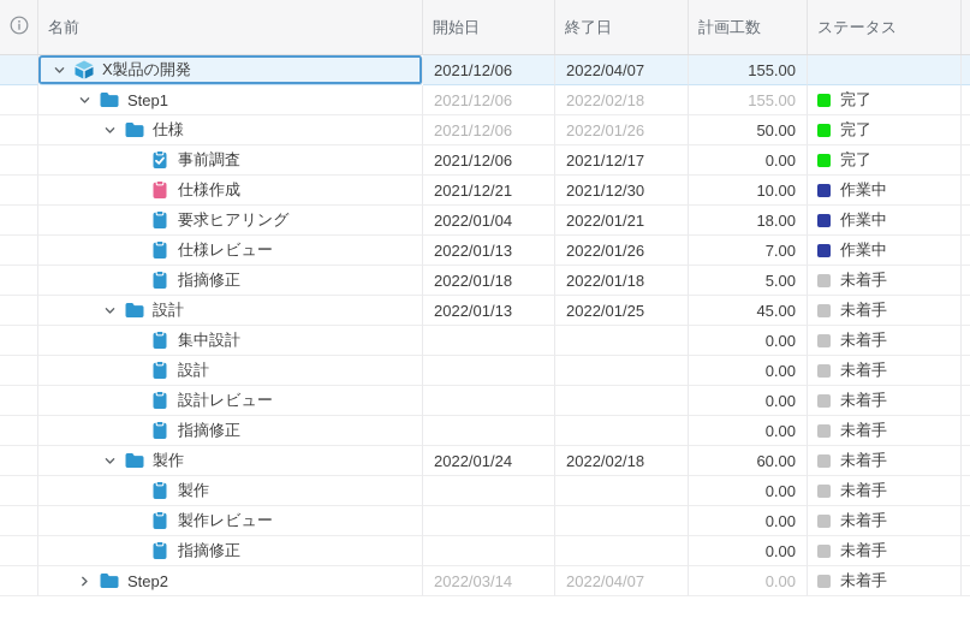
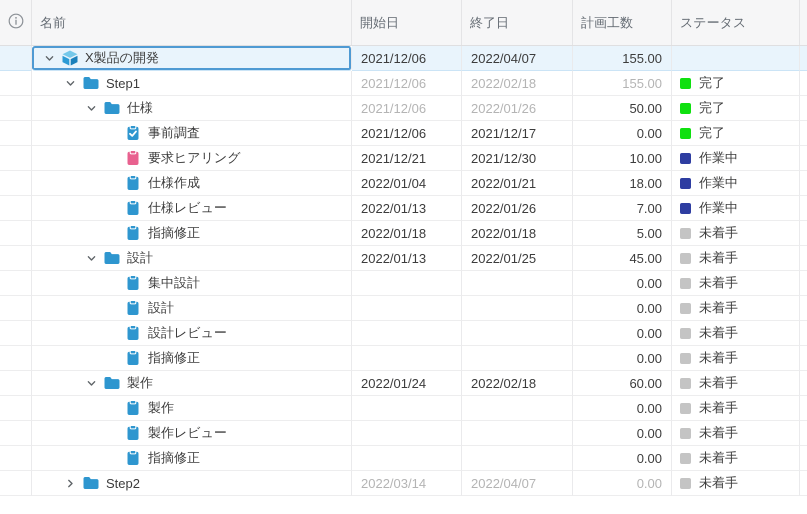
  名前
  開始日
  終了日
  計画工数
  ステータス
  X製品の開発
  2021/12/06
  2022/04/07
  155.00
  Step1
  2021/12/06
  2022/02/18
  155.00
  完了
  仕様
  2021/12/06
  2022/01/26
  50.00
  完了
  事前調査
  2021/12/06
  2021/12/17
  0.00
  完了
- 仕様作成
+ 要求ヒアリング
  2021/12/21
  2021/12/30
  10.00
  作業中
- 要求ヒアリング
+ 仕様作成
  2022/01/04
  2022/01/21
  18.00
  作業中
  仕様レビュー
  2022/01/13
  2022/01/26
  7.00
  作業中
  指摘修正
  2022/01/18
  2022/01/18
  5.00
  未着手
  設計
  2022/01/13
  2022/01/25
  45.00
  未着手
  集中設計
  0.00
  未着手
  設計
  0.00
  未着手
  設計レビュー
  0.00
  未着手
  指摘修正
  0.00
  未着手
  製作
  2022/01/24
  2022/02/18
  60.00
  未着手
  製作
  0.00
  未着手
  製作レビュー
  0.00
  未着手
  指摘修正
  0.00
  未着手
  Step2
  2022/03/14
  2022/04/07
  0.00
  未着手
